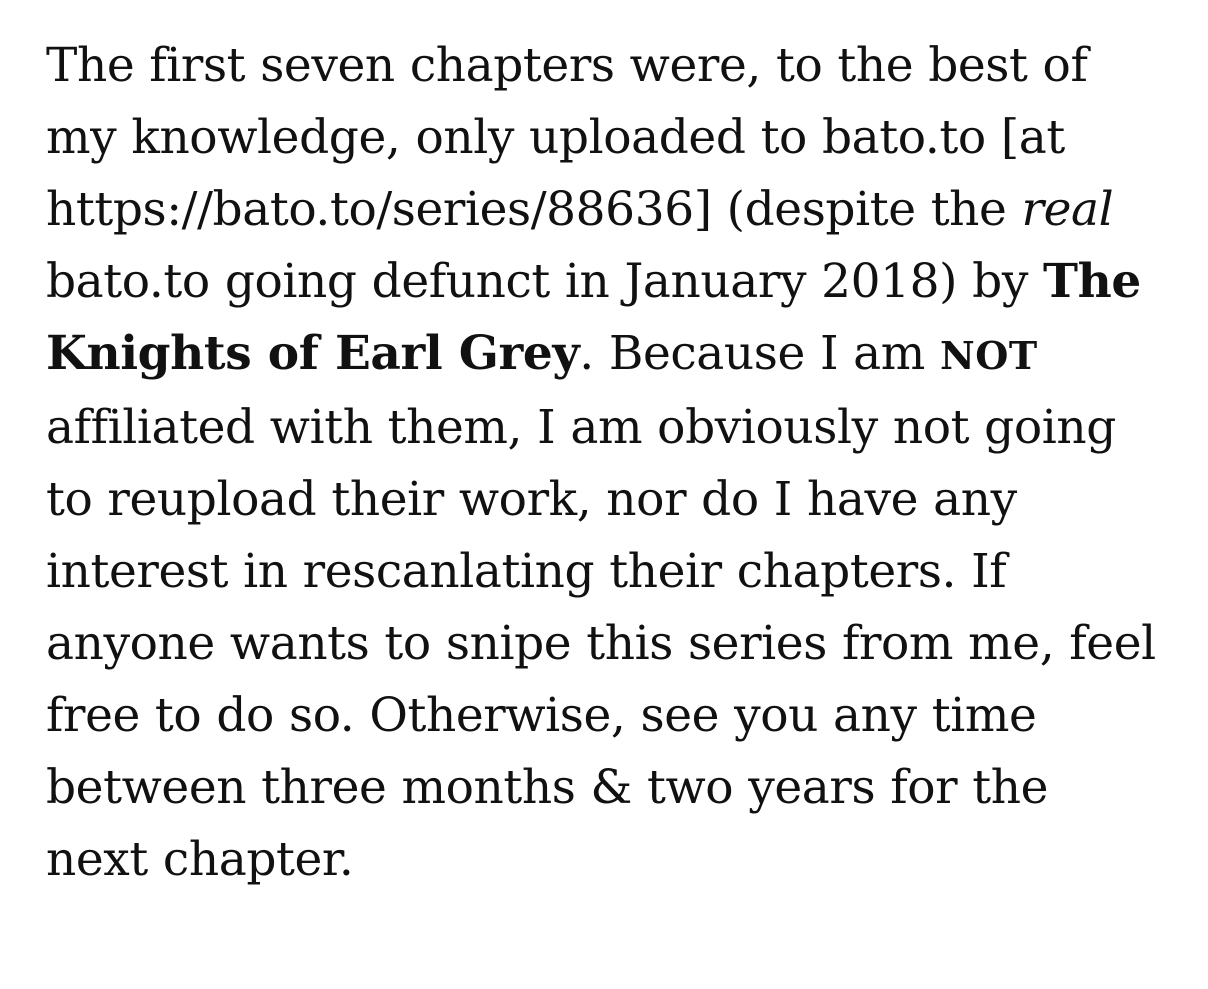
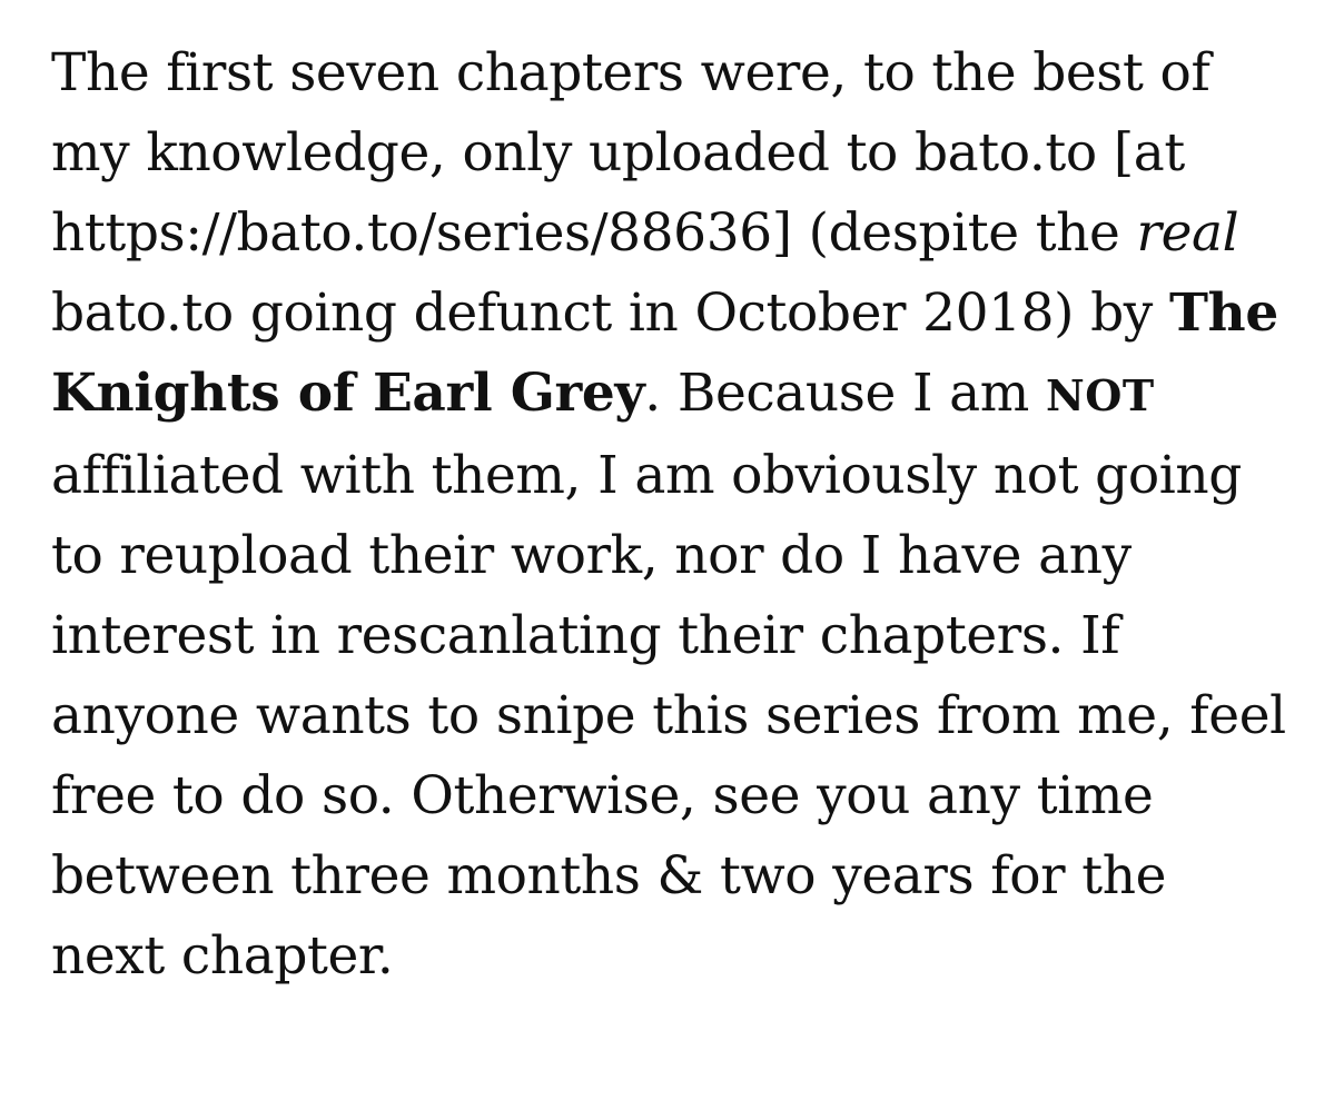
- The first seven chapters were, to the best of my knowledge, only uploaded to bato.to [at https://bato.to/series/88636] (despite the real bato.to going defunct in January 2018) by The Knights of Earl Grey. Because I am NOT affiliated with them, I am obviously not going to reupload their work, nor do I have any interest in rescanlating their chapters. If anyone wants to snipe this series from me, feel free to do so. Otherwise, see you any time between three months & two years for the next chapter.
+ The first seven chapters were, to the best of my knowledge, only uploaded to bato.to [at https://bato.to/series/88636] (despite the real bato.to going defunct in October 2018) by The Knights of Earl Grey. Because I am NOT affiliated with them, I am obviously not going to reupload their work, nor do I have any interest in rescanlating their chapters. If anyone wants to snipe this series from me, feel free to do so. Otherwise, see you any time between three months & two years for the next chapter.
